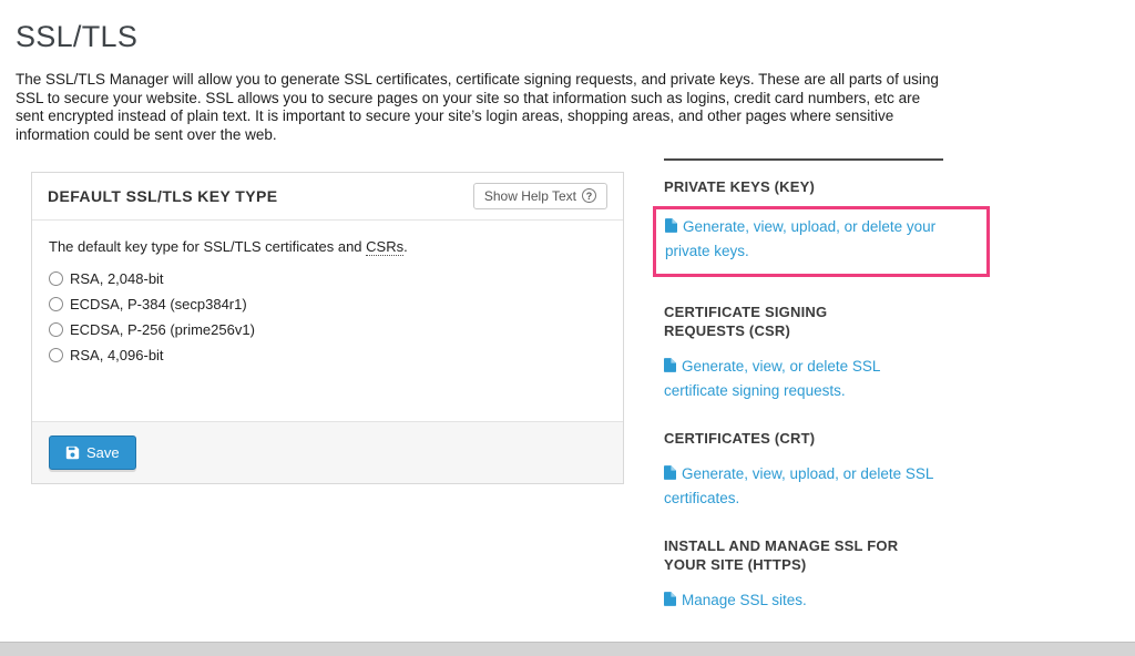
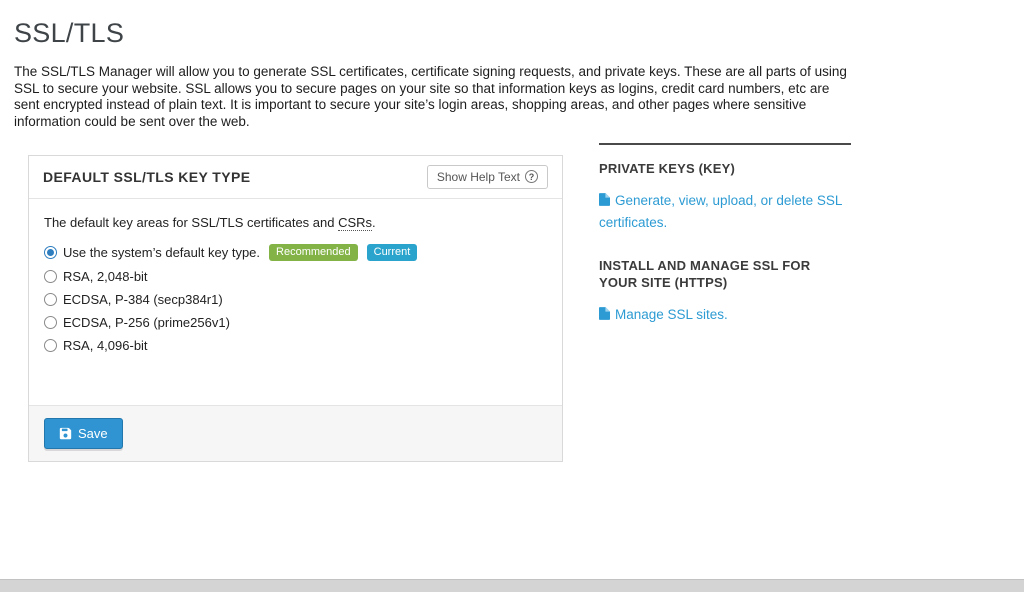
  SSL/TLS
- The SSL/TLS Manager will allow you to generate SSL certificates, certificate signing requests, and private keys. These are all parts of using SSL to secure your website. SSL allows you to secure pages on your site so that information such as logins, credit card numbers, etc are sent encrypted instead of plain text. It is important to secure your site’s login areas, shopping areas, and other pages where sensitive information could be sent over the web.
+ The SSL/TLS Manager will allow you to generate SSL certificates, certificate signing requests, and private keys. These are all parts of using SSL to secure your website. SSL allows you to secure pages on your site so that information keys as logins, credit card numbers, etc are sent encrypted instead of plain text. It is important to secure your site’s login areas, shopping areas, and other pages where sensitive information could be sent over the web.
  DEFAULT SSL/TLS KEY TYPE
  Show Help Text
  ?
- The default key type for SSL/TLS certificates and CSRs.
+ The default key areas for SSL/TLS certificates and CSRs.
+ Use the system’s default key type.
+ Recommended
+ Current
  RSA, 2,048-bit
  ECDSA, P-384 (secp384r1)
  ECDSA, P-256 (prime256v1)
  RSA, 4,096-bit
  Save
  PRIVATE KEYS (KEY)
- Generate, view, upload, or delete your private keys.
- CERTIFICATE SIGNING REQUESTS (CSR)
- Generate, view, or delete SSL certificate signing requests.
- CERTIFICATES (CRT)
  Generate, view, upload, or delete SSL certificates.
  INSTALL AND MANAGE SSL FOR YOUR SITE (HTTPS)
  Manage SSL sites.
